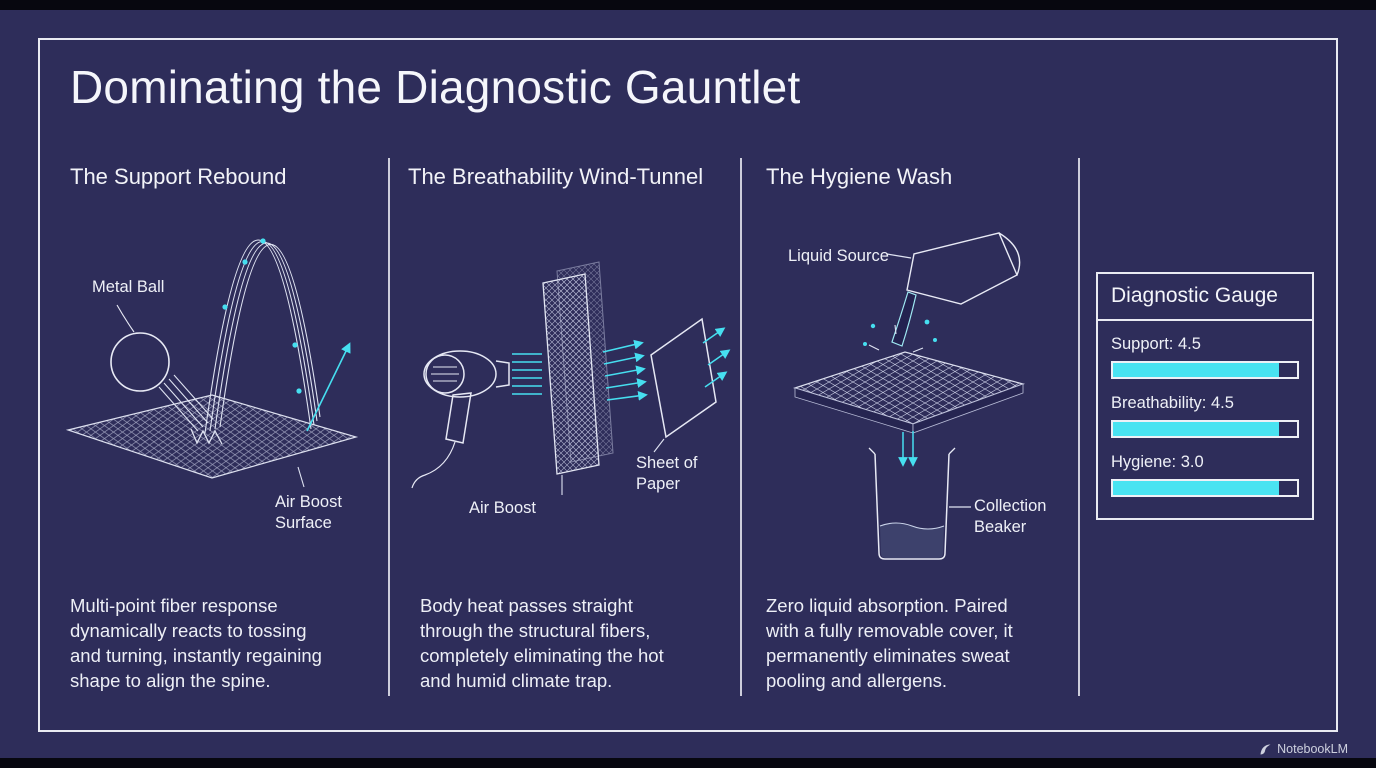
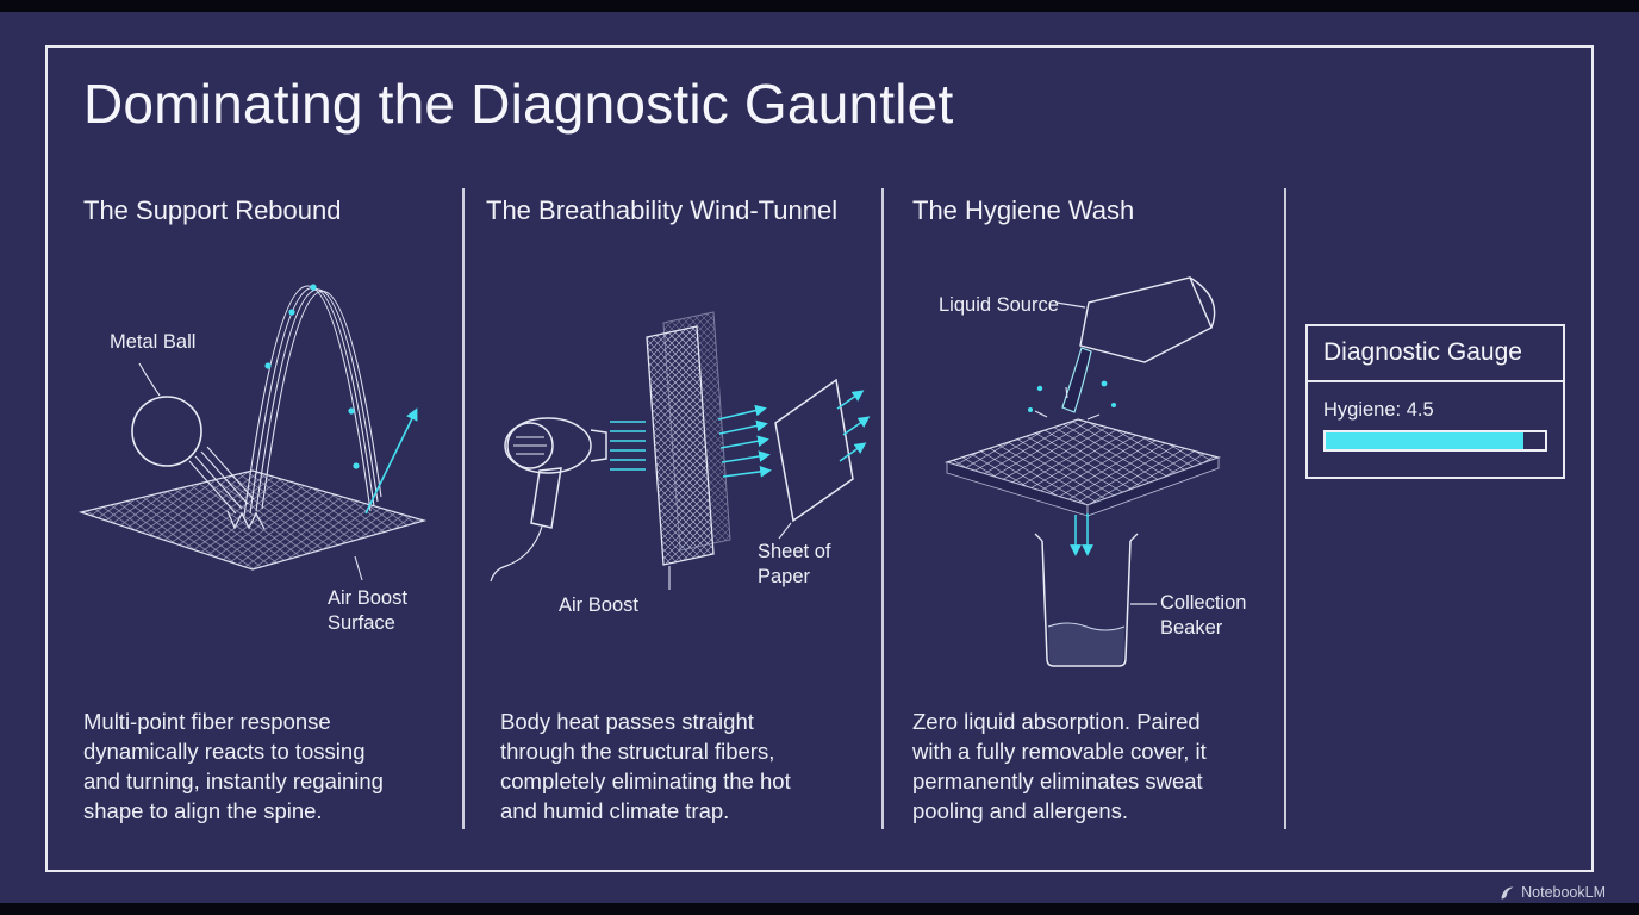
  Dominating the Diagnostic Gauntlet
  The Support Rebound
  The Breathability Wind-Tunnel
  The Hygiene Wash
  Metal Ball
  Air Boost
  Surface
  Air Boost
  Sheet of
  Paper
  Liquid Source
  Collection
  Beaker
  Multi-point fiber response
  dynamically reacts to tossing
  and turning, instantly regaining
  shape to align the spine.
  Body heat passes straight
  through the structural fibers,
  completely eliminating the hot
  and humid climate trap.
  Zero liquid absorption. Paired
  with a fully removable cover, it
  permanently eliminates sweat
  pooling and allergens.
  Diagnostic Gauge
- Support: 4.5
- Breathability: 4.5
- Hygiene: 3.0
+ Hygiene: 4.5
  NotebookLM
